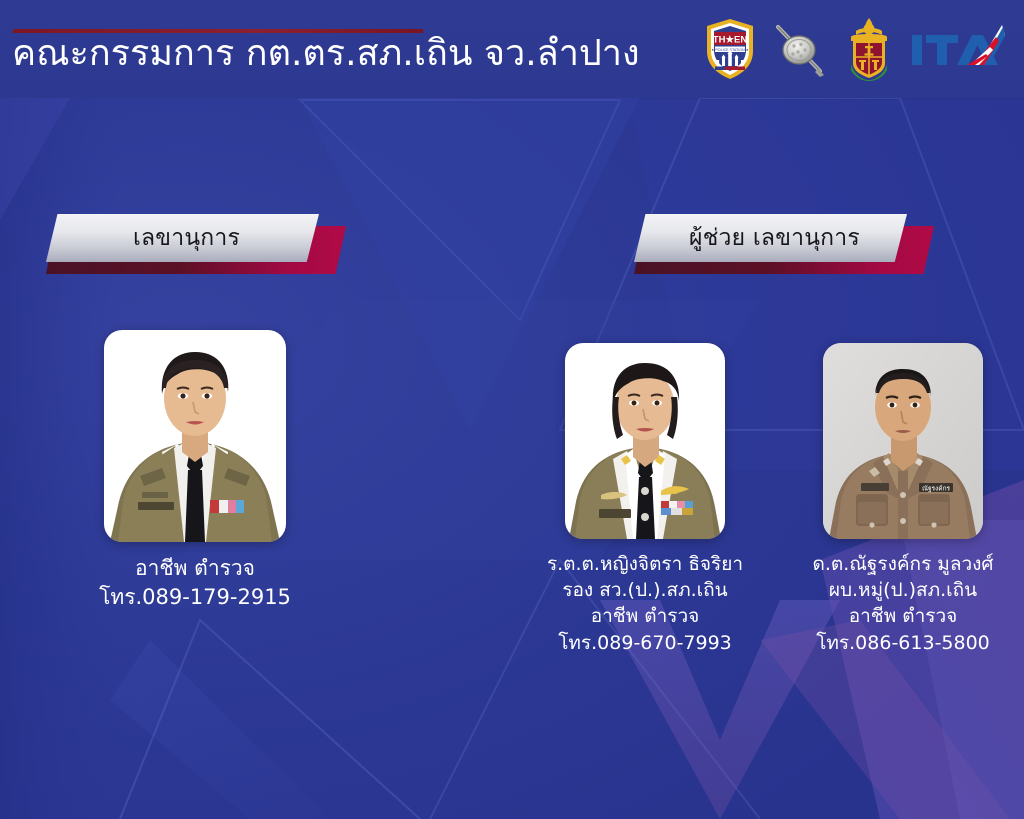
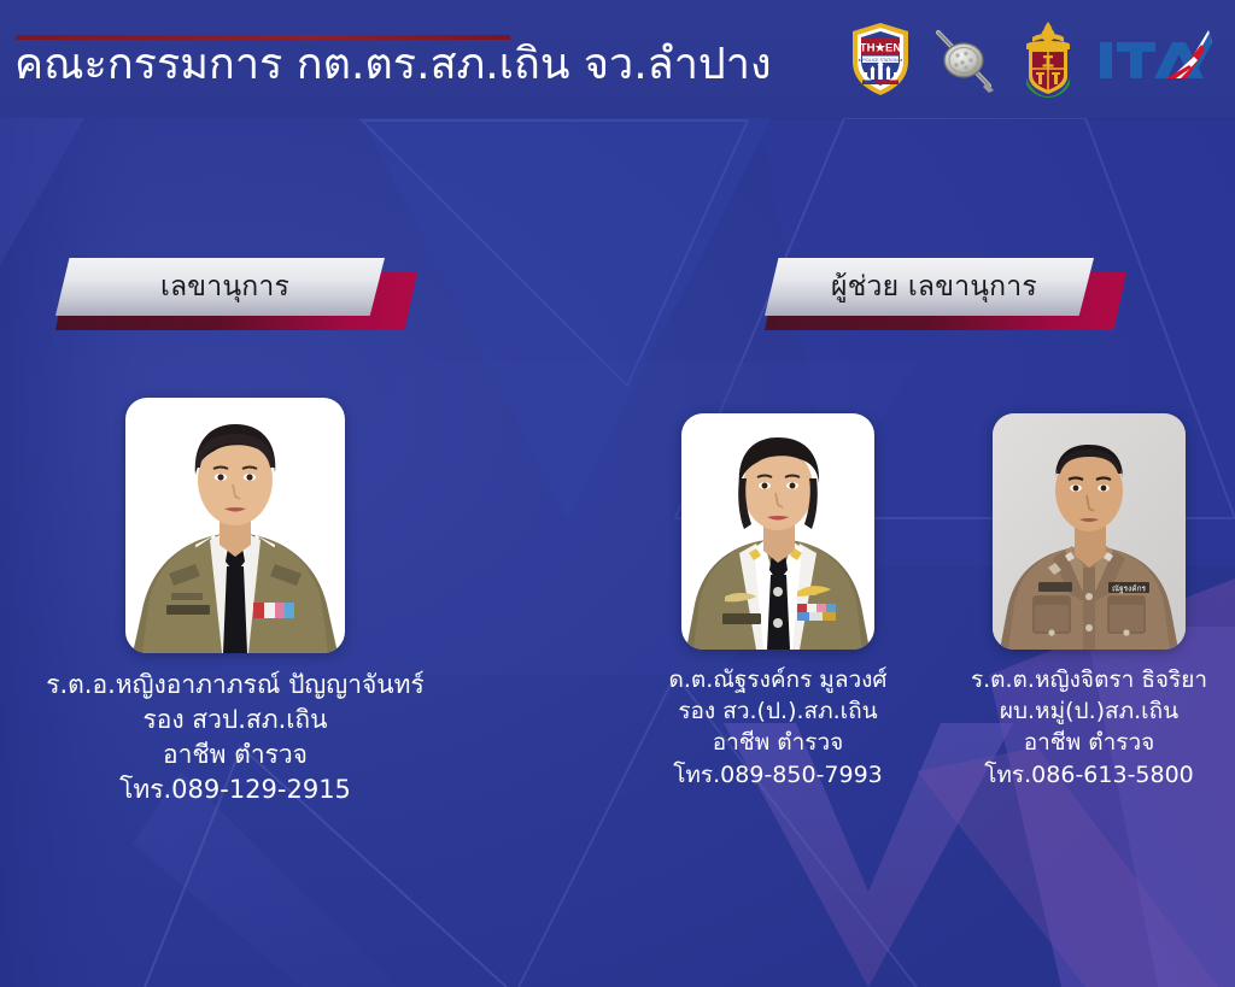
  คณะกรรมการ กต.ตร.สภ.เถิน จว.ลำปาง
  TH★EN
  เลขานุการ
  ผู้ช่วย เลขานุการ
+ ร.ต.อ.หญิงอาภาภรณ์ ปัญญาจันทร์
+ รอง สวป.สภ.เถิน
  อาชีพ ตำรวจ
- โทร.089-179-2915
+ โทร.089-129-2915
- ร.ต.ต.หญิงจิตรา ธิจริยา
+ ด.ต.ณัฐรงค์กร มูลวงศ์
  รอง สว.(ป.).สภ.เถิน
  อาชีพ ตำรวจ
- โทร.089-670-7993
+ โทร.089-850-7993
  ณัฐรงค์กร
- ด.ต.ณัฐรงค์กร มูลวงศ์
+ ร.ต.ต.หญิงจิตรา ธิจริยา
  ผบ.หมู่(ป.)สภ.เถิน
  อาชีพ ตำรวจ
  โทร.086-613-5800
